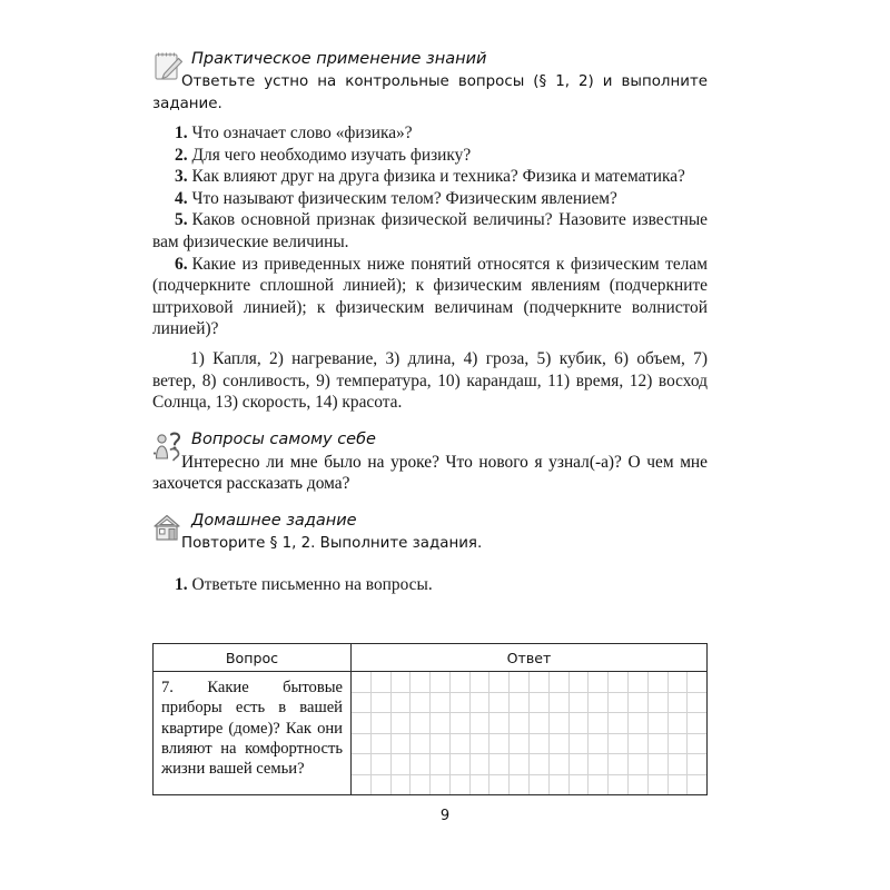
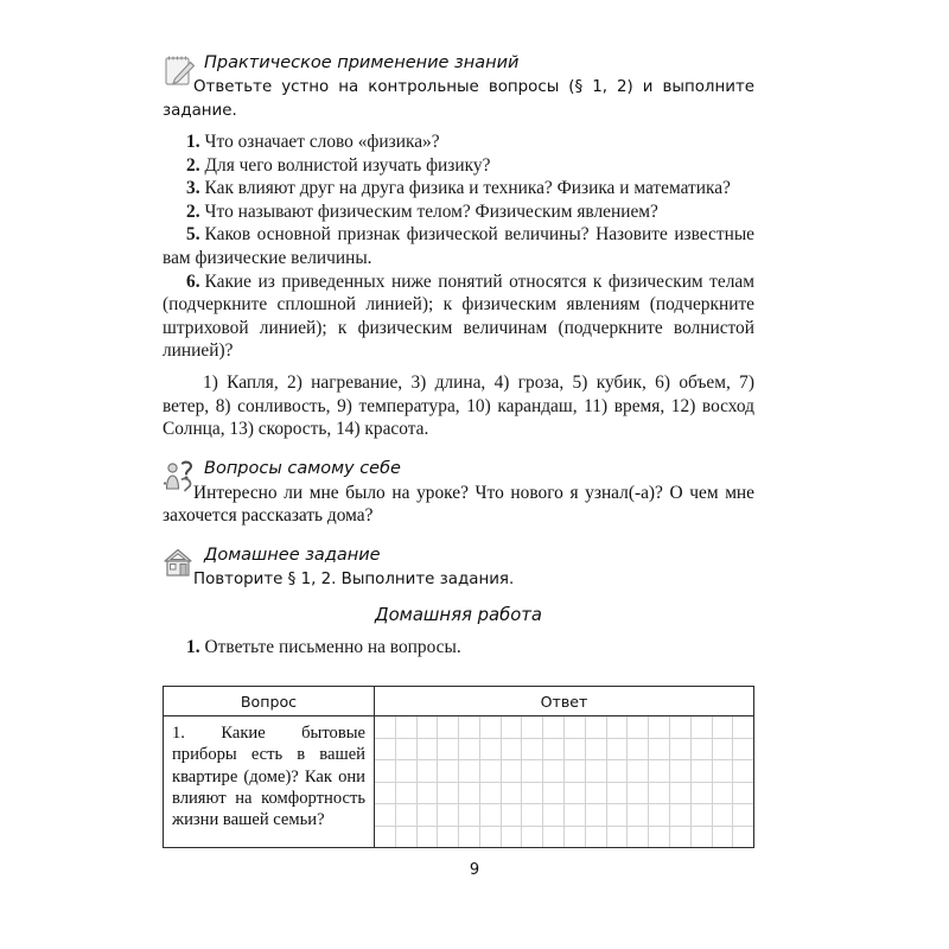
  Практическое применение знаний
  Ответьте устно на контрольные вопросы (§ 1, 2) и выполните задание.
  1. Что означает слово «физика»?
- 2. Для чего необходимо изучать физику?
+ 2. Для чего волнистой изучать физику?
  3. Как влияют друг на друга физика и техника? Физика и математика?
- 4. Что называют физическим телом? Физическим явлением?
+ 2. Что называют физическим телом? Физическим явлением?
  5. Каков основной признак физической величины? Назовите известные вам физические величины.
  6. Какие из приведенных ниже понятий относятся к физическим телам (подчеркните сплошной линией); к физическим явлениям (подчеркните штриховой линией); к физическим величинам (подчеркните волнистой линией)?
  1) Капля, 2) нагревание, 3) длина, 4) гроза, 5) кубик, 6) объем, 7) ветер, 8) сонливость, 9) температура, 10) карандаш, 11) время, 12) восход Солнца, 13) скорость, 14) красота.
  Вопросы самому себе
  Интересно ли мне было на уроке? Что нового я узнал(-а)? О чем мне захочется рассказать дома?
  Домашнее задание
  Повторите § 1, 2. Выполните задания.
+ Домашняя работа
  1. Ответьте письменно на вопросы.
  Вопрос
  Ответ
- 7. Какие бытовые приборы есть в вашей квартире (доме)? Как они влияют на комфортность жизни вашей семьи?
+ 1. Какие бытовые приборы есть в вашей квартире (доме)? Как они влияют на комфортность жизни вашей семьи?
  9
